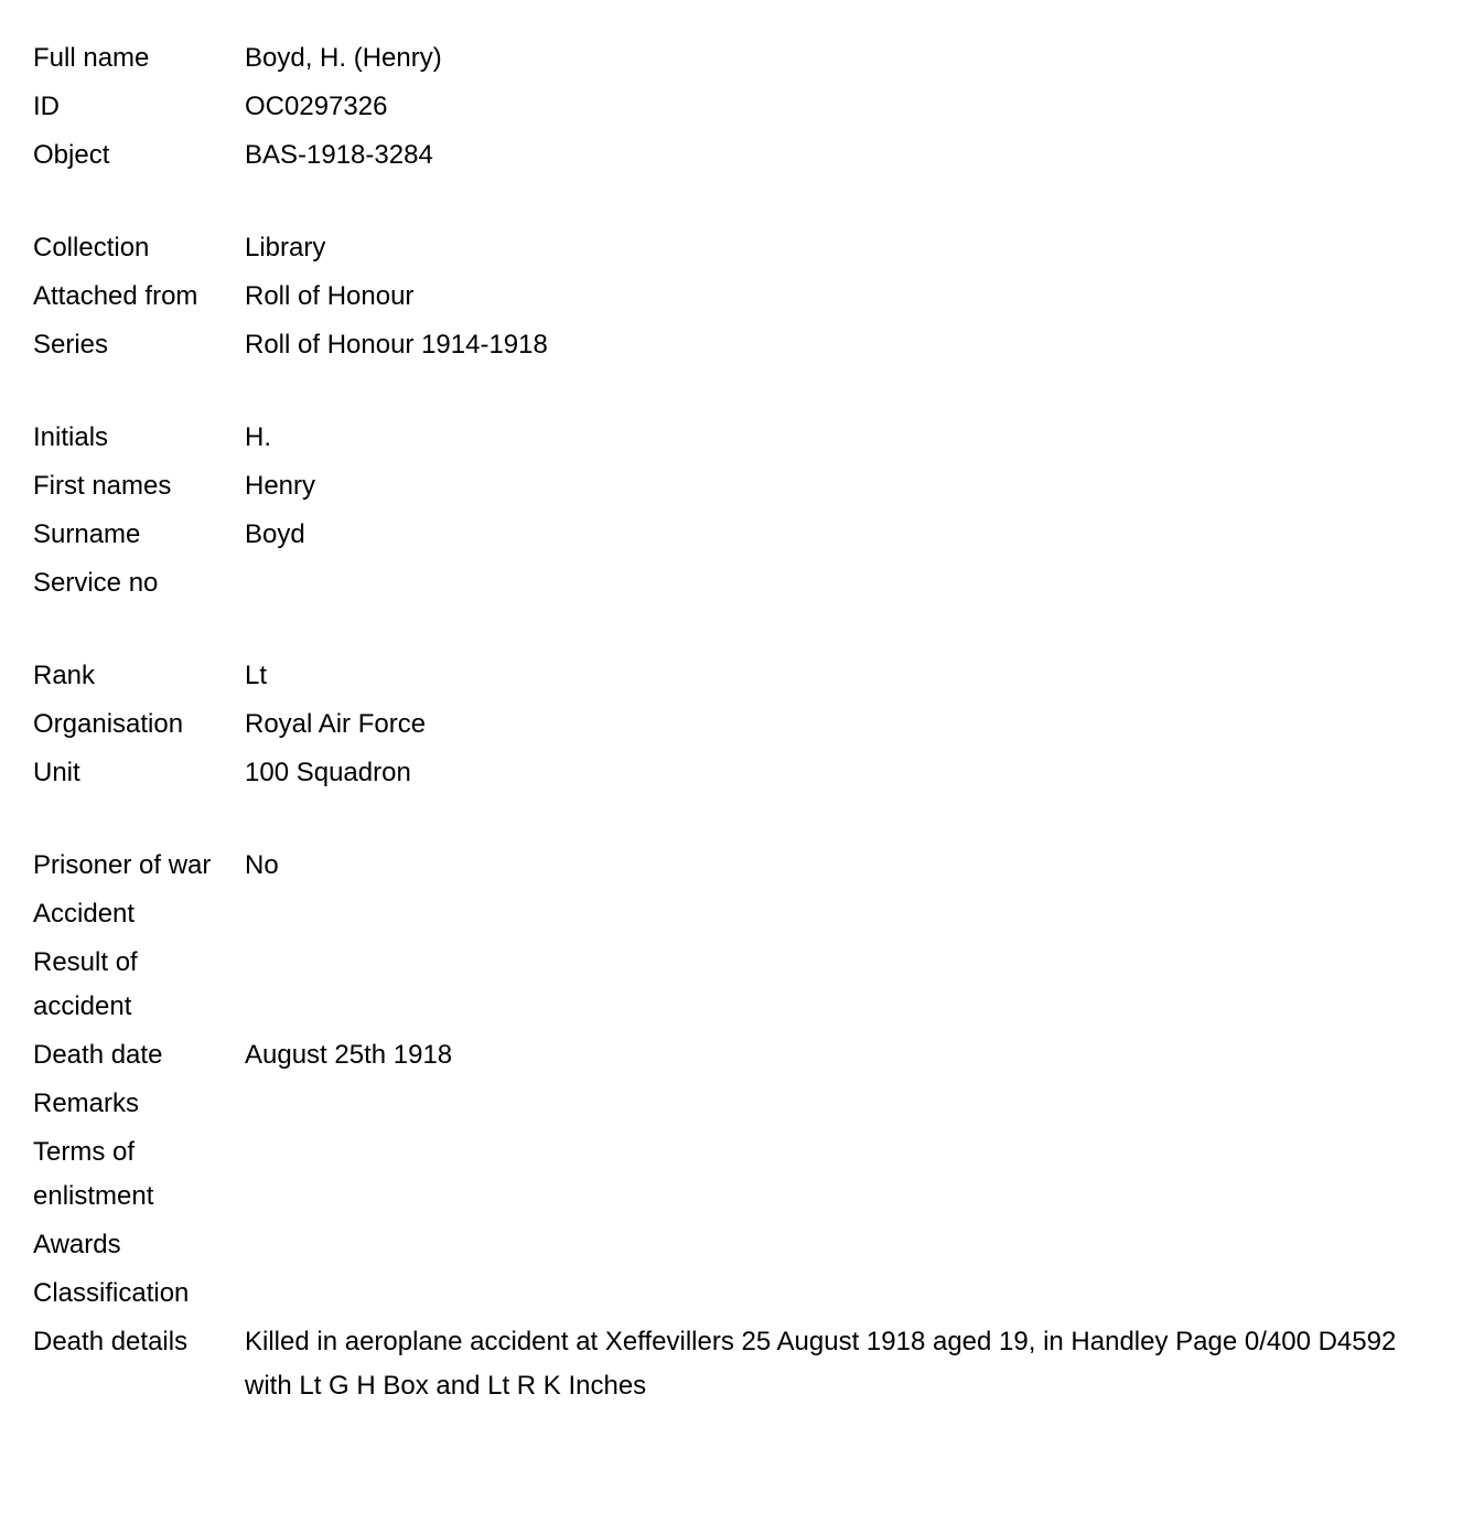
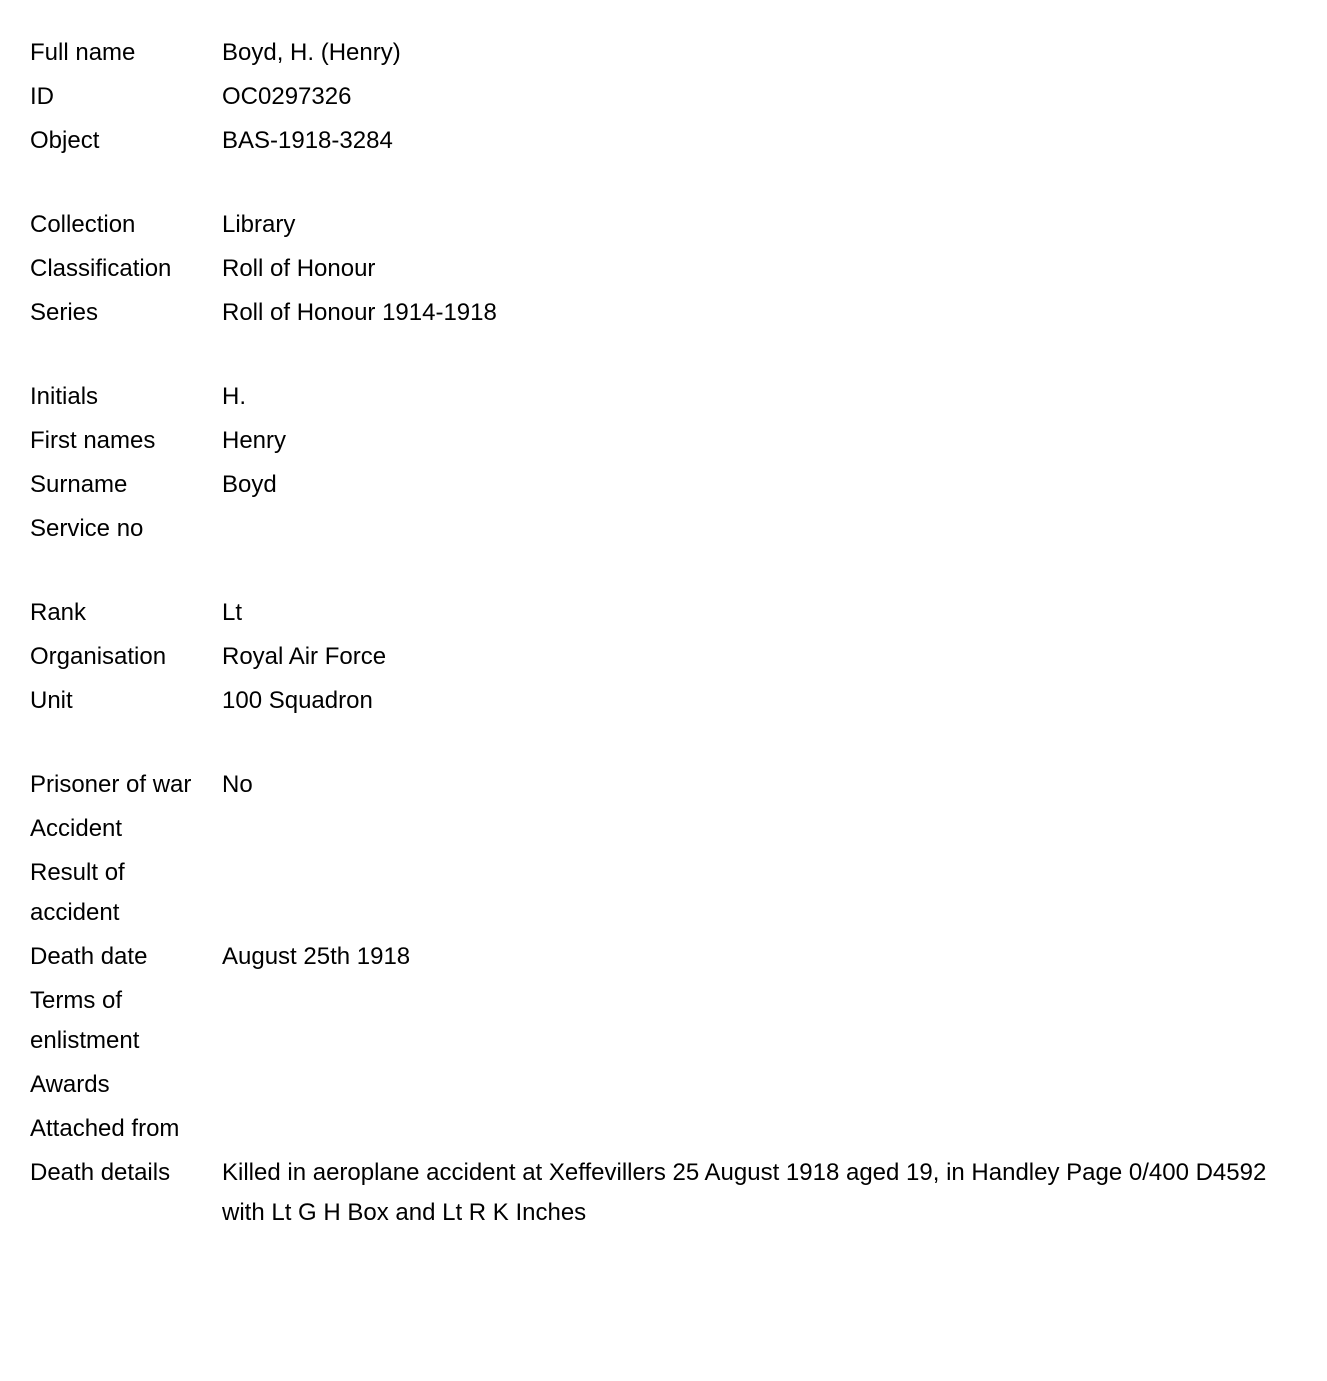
  Full name
  Boyd, H. (Henry)
  ID
  OC0297326
  Object
  BAS-1918-3284
  Collection
  Library
- Attached from
+ Classification
  Roll of Honour
  Series
  Roll of Honour 1914-1918
  Initials
  H.
  First names
  Henry
  Surname
  Boyd
  Service no
  Rank
  Lt
  Organisation
  Royal Air Force
  Unit
  100 Squadron
  Prisoner of war
  No
  Accident
  Result of accident
  Death date
  August 25th 1918
- Remarks
  Terms of enlistment
  Awards
- Classification
+ Attached from
  Death details
  Killed in aeroplane accident at Xeffevillers 25 August 1918 aged 19, in Handley Page 0/400 D4592 with Lt G H Box and Lt R K Inches
